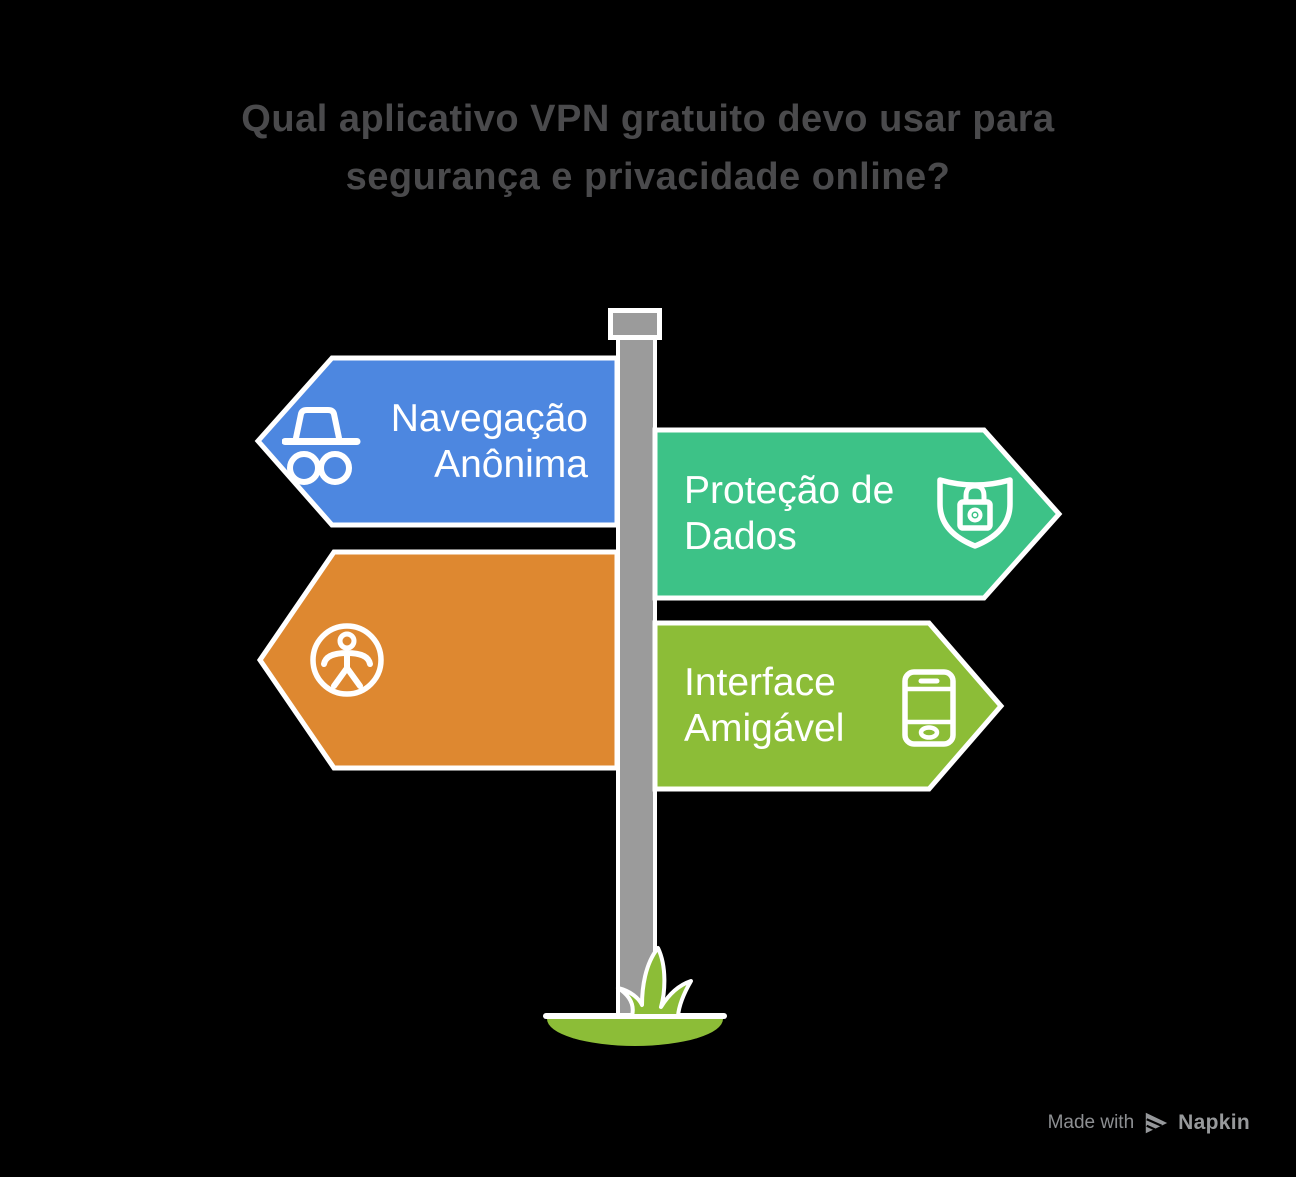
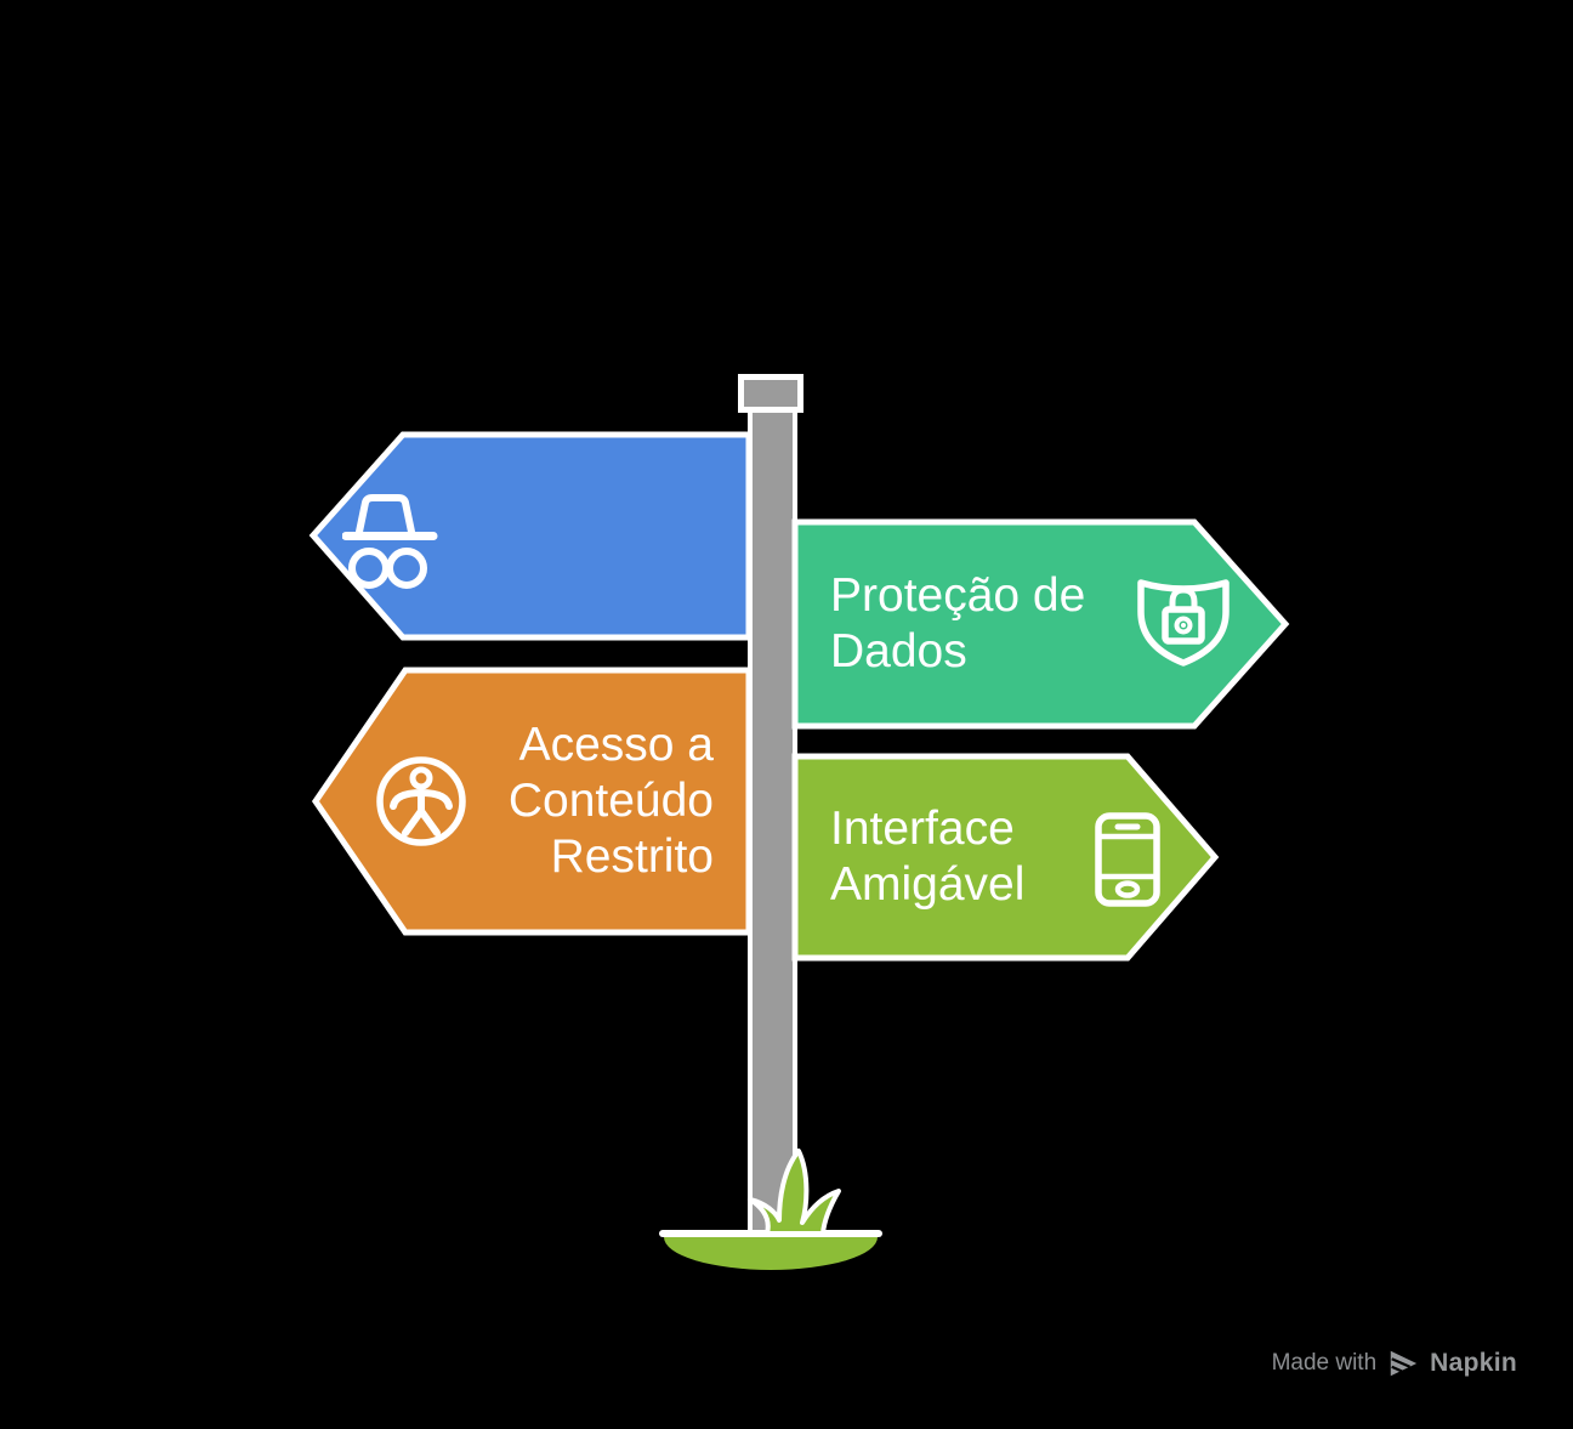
- Qual aplicativo VPN gratuito devo usar para
- segurança e privacidade online?
- Navegação
- Anônima
  Proteção de
  Dados
+ Acesso a
+ Conteúdo
+ Restrito
  Interface
  Amigável
  Made with
  Napkin
